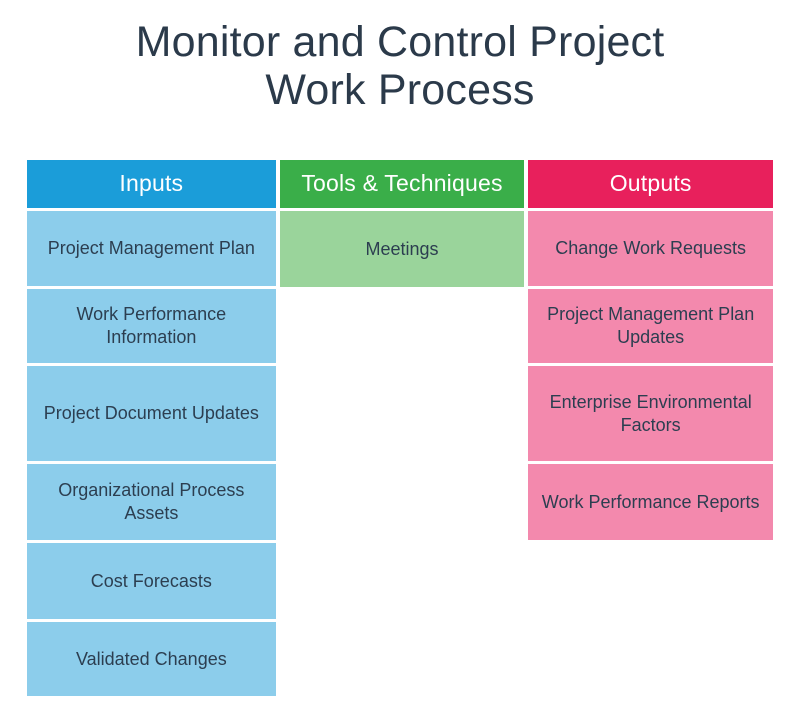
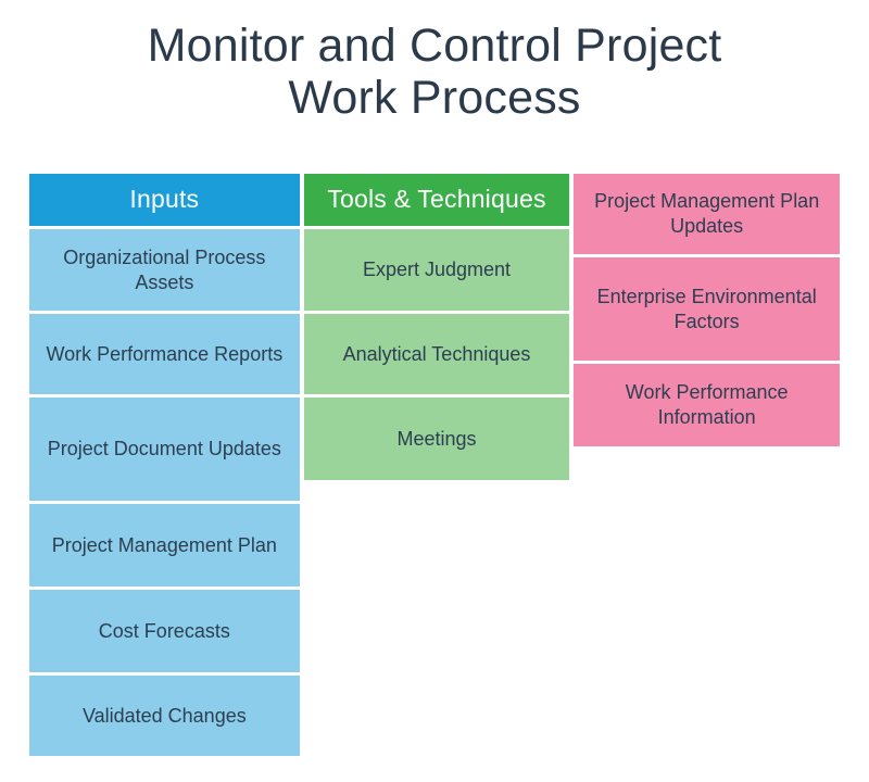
  Monitor and Control Project
  Work Process
  Inputs
- Project Management Plan
+ Organizational Process Assets
- Work Performance Information
+ Work Performance Reports
  Project Document Updates
- Organizational Process Assets
+ Project Management Plan
  Cost Forecasts
  Validated Changes
  Tools & Techniques
+ Expert Judgment
+ Analytical Techniques
  Meetings
- Outputs
- Change Work Requests
  Project Management Plan Updates
  Enterprise Environmental Factors
- Work Performance Reports
+ Work Performance Information
